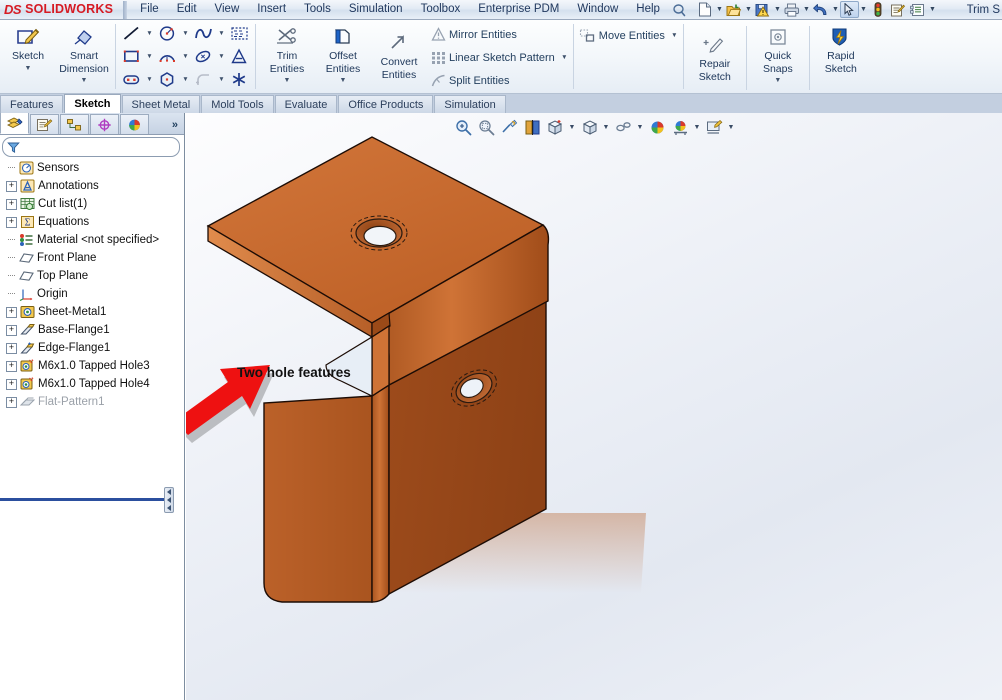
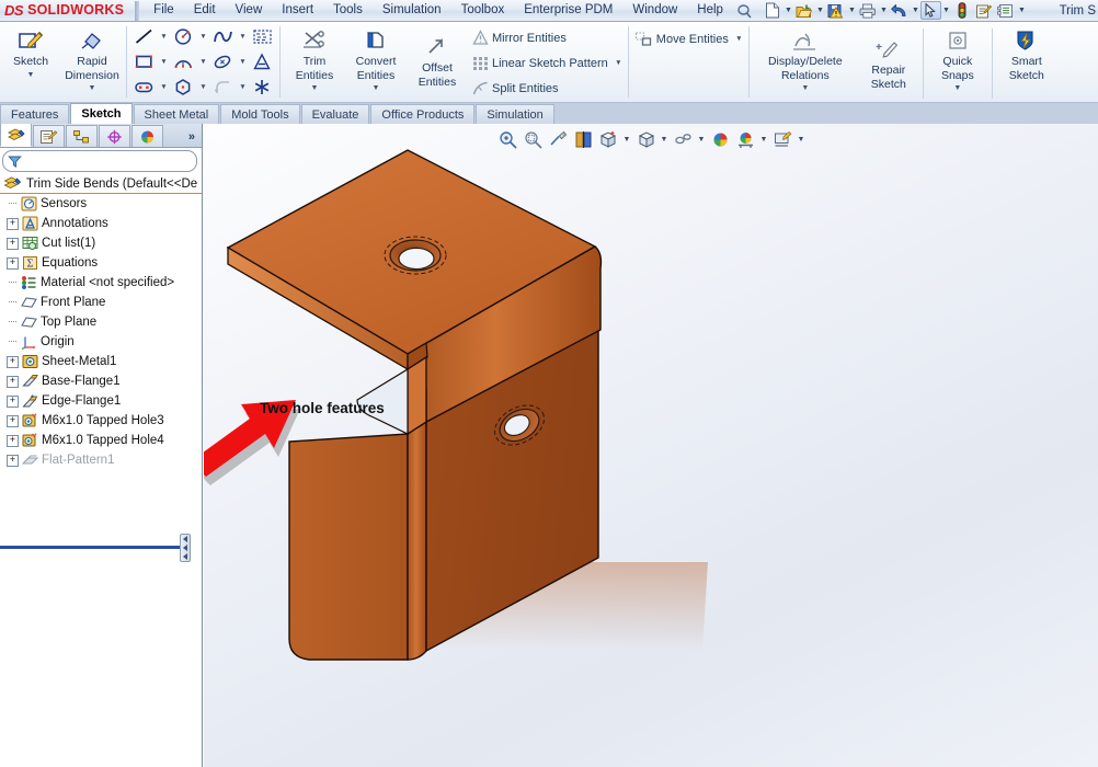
  DS
  SOLIDWORKS
  File
  Edit
  View
  Insert
  Tools
  Simulation
  Toolbox
  Enterprise PDM
  Window
  Help
  Trim S
  Sketch
- Smart
+ Rapid
  Dimension
  Trim
  Entities
- Offset
+ Convert
  Entities
- Convert
+ Offset
  Entities
  Mirror Entities
  Linear Sketch Pattern
  Split Entities
  Move Entities
+ Display/Delete
+ Relations
  Repair
  Sketch
  Quick
  Snaps
- Rapid
+ Smart
  Sketch
  Features
  Sketch
  Sheet Metal
  Mold Tools
  Evaluate
  Office Products
  Simulation
  »
+ Trim Side Bends (Default<<De
  Sensors
  +
  Annotations
  +
  Cut list(1)
  +
  Σ
  Equations
  Material <not specified>
  Front Plane
  Top Plane
  Origin
  +
  Sheet-Metal1
  +
  Base-Flange1
  +
  Edge-Flange1
  +
  M6x1.0 Tapped Hole3
  +
  M6x1.0 Tapped Hole4
  +
  Flat-Pattern1
  Two hole features
